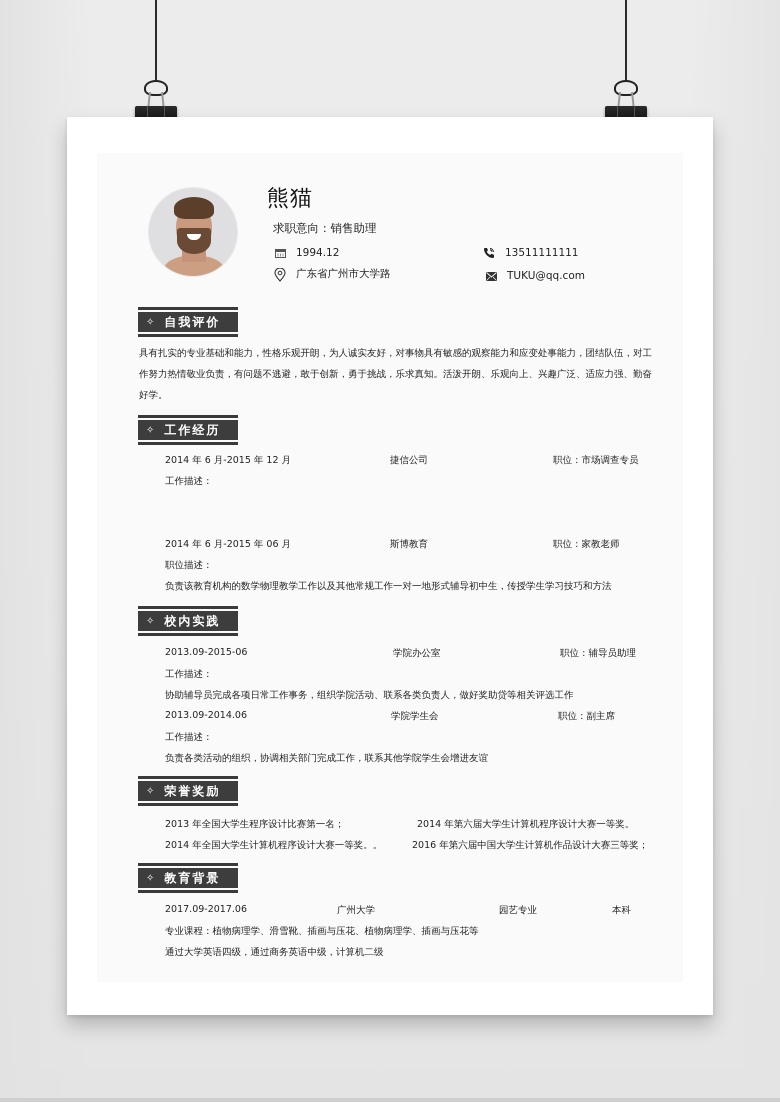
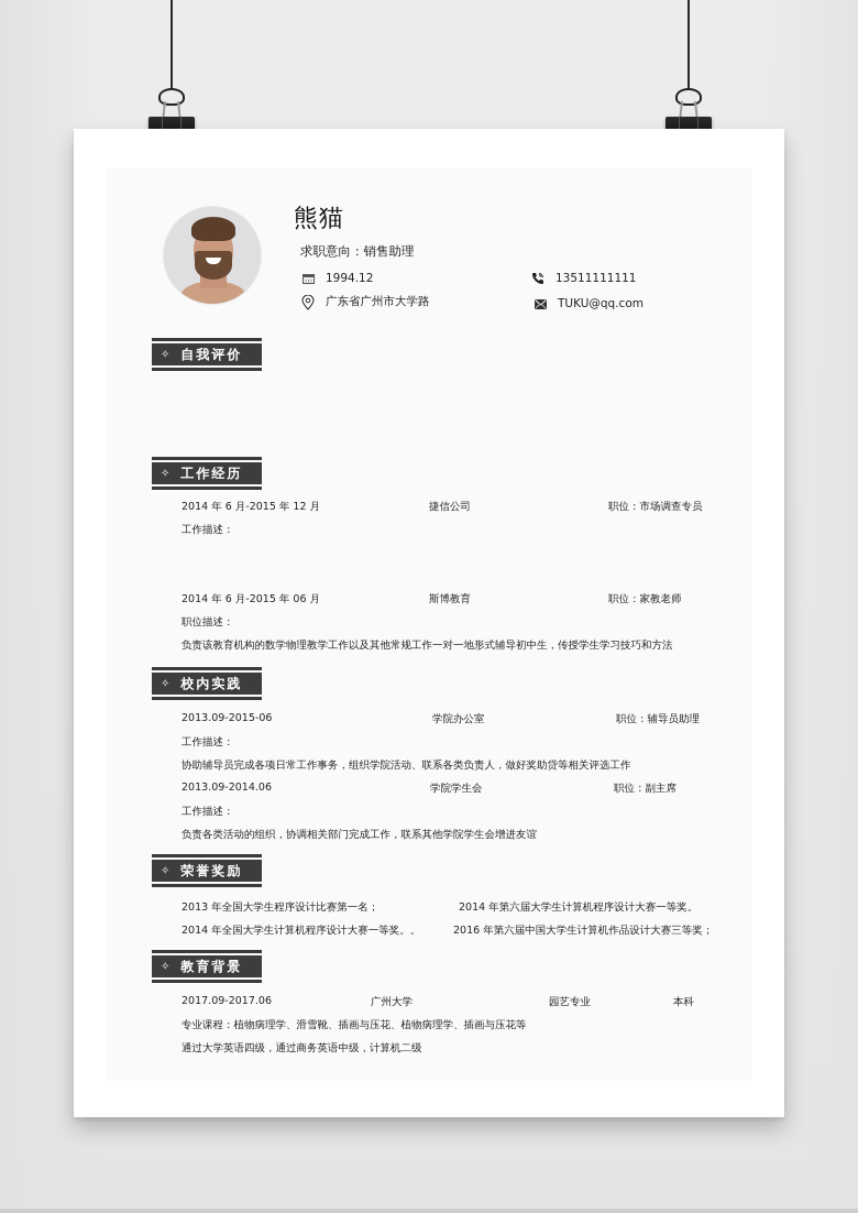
  熊猫
  求职意向：销售助理
  1994.12
  广东省广州市大学路
  13511111111
  TUKU@qq.com
  ✧
  自我评价
- 具有扎实的专业基础和能力，性格乐观开朗，为人诚实友好，对事物具有敏感的观察能力和应变处事能力，团结队伍，对工作努力热情敬业负责，有问题不逃避，敢于创新，勇于挑战，乐求真知。活泼开朗、乐观向上、兴趣广泛、适应力强、勤奋好学。
  ✧
  工作经历
  2014 年 6 月-2015 年 12 月
  捷信公司
  职位：市场调查专员
  工作描述：
  2014 年 6 月-2015 年 06 月
  斯博教育
  职位：家教老师
  职位描述：
  负责该教育机构的数学物理教学工作以及其他常规工作一对一地形式辅导初中生，传授学生学习技巧和方法
  ✧
  校内实践
  2013.09-2015-06
  学院办公室
  职位：辅导员助理
  工作描述：
  协助辅导员完成各项日常工作事务，组织学院活动、联系各类负责人，做好奖助贷等相关评选工作
  2013.09-2014.06
  学院学生会
  职位：副主席
  工作描述：
  负责各类活动的组织，协调相关部门完成工作，联系其他学院学生会增进友谊
  ✧
  荣誉奖励
  2013 年全国大学生程序设计比赛第一名；
  2014 年第六届大学生计算机程序设计大赛一等奖。
  2014 年全国大学生计算机程序设计大赛一等奖。。
  2016 年第六届中国大学生计算机作品设计大赛三等奖；
  ✧
  教育背景
  2017.09-2017.06
  广州大学
  园艺专业
  本科
  专业课程：植物病理学、滑雪靴、插画与压花、植物病理学、插画与压花等
  通过大学英语四级，通过商务英语中级，计算机二级
